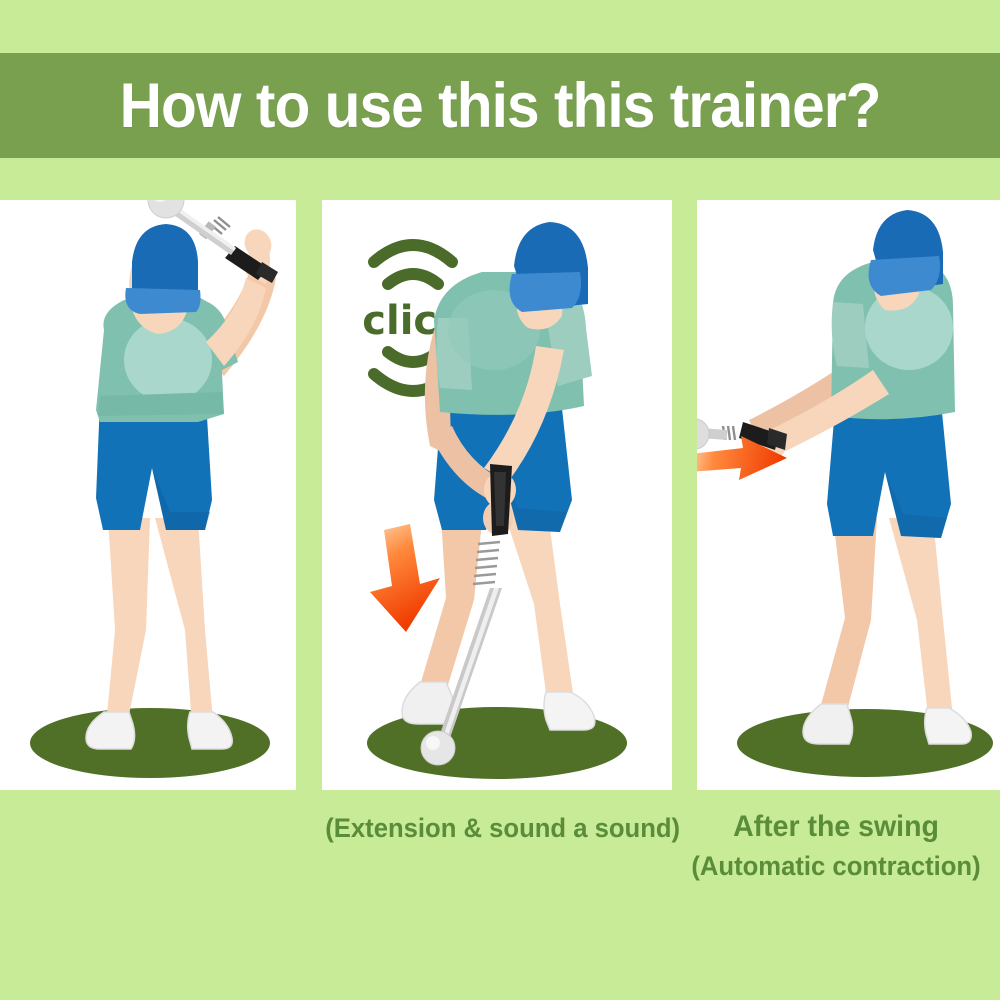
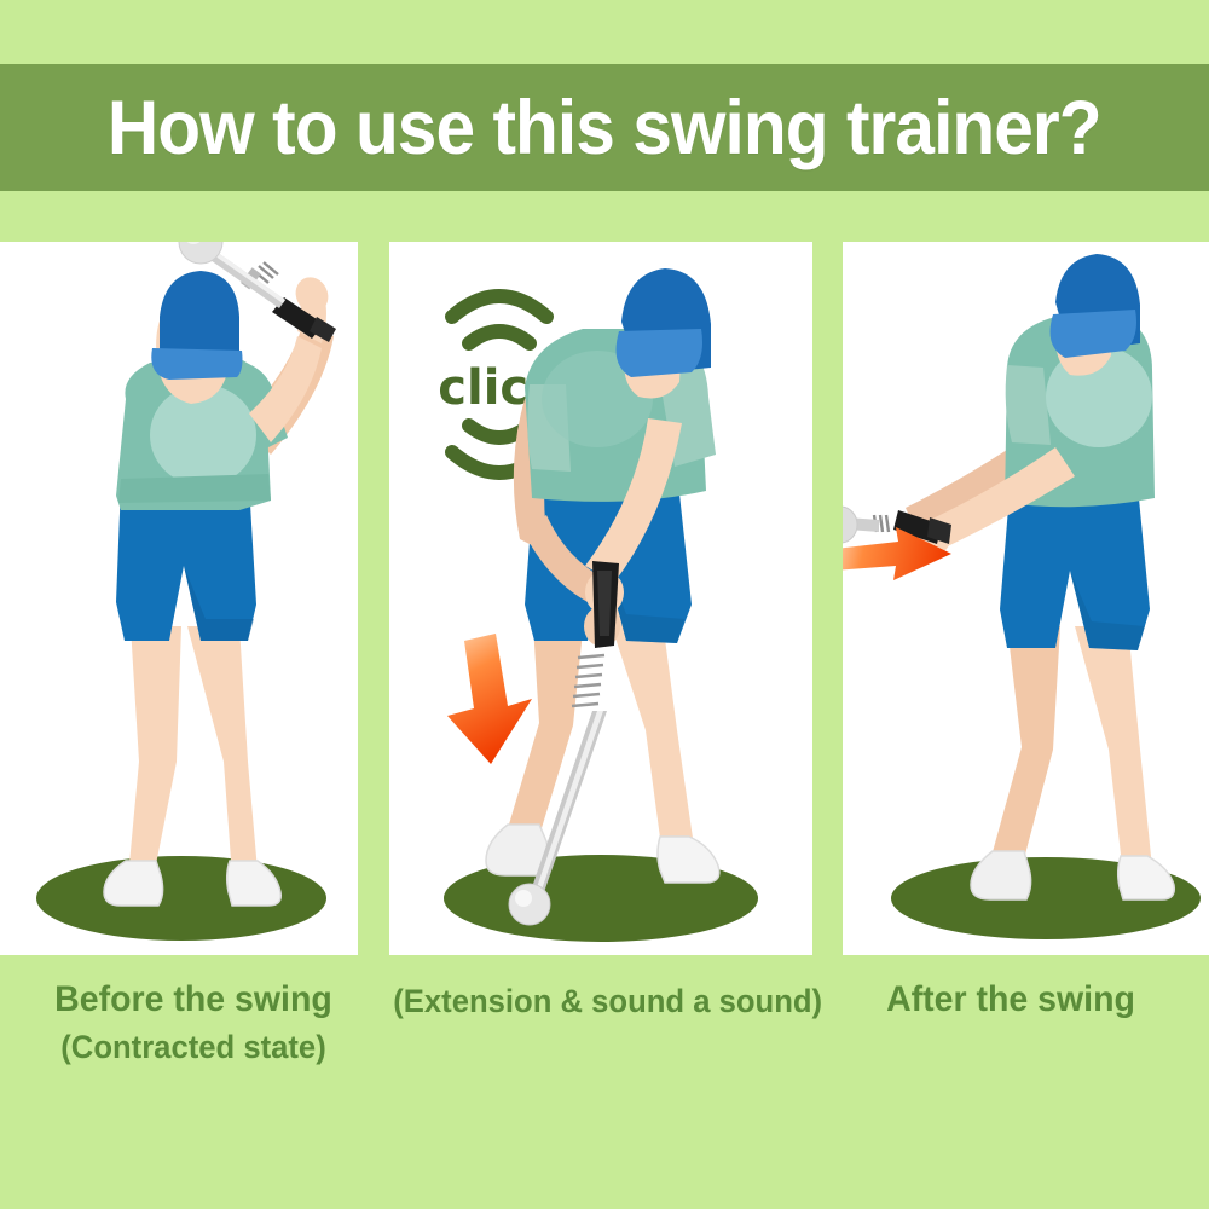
- How to use this this trainer?
+ How to use this swing trainer?
  clic
+ Before the swing
+ (Contracted state)
  (Extension & sound a sound)
  After the swing
- (Automatic contraction)
